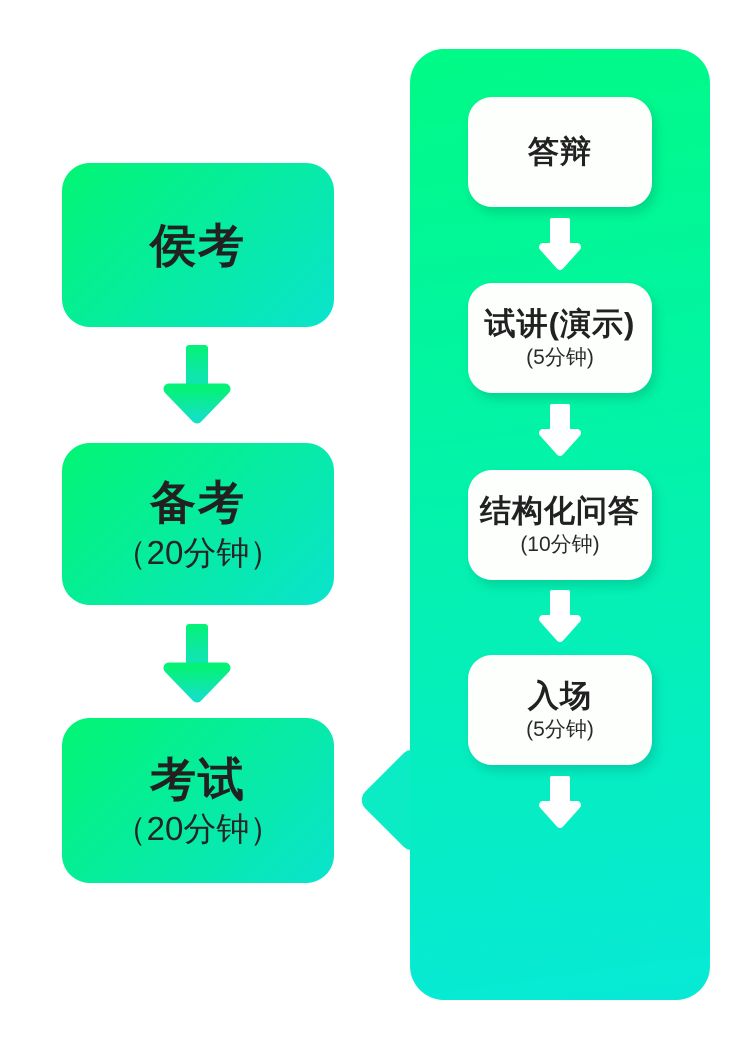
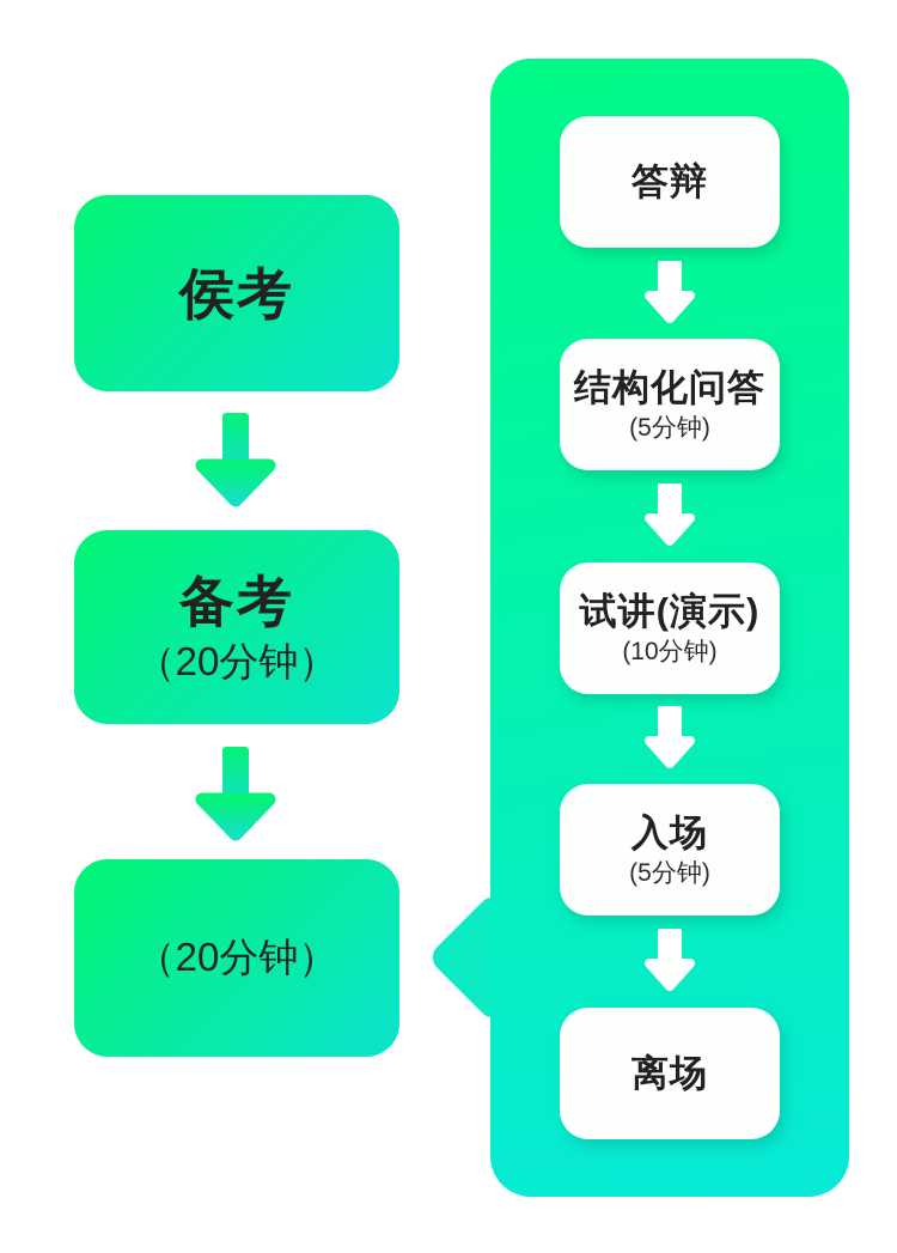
  侯考
  备考
  （20分钟）
- 考试
  （20分钟）
  答辩
- 试讲(演示)
+ 结构化问答
  (5分钟)
- 结构化问答
+ 试讲(演示)
  (10分钟)
  入场
  (5分钟)
+ 离场
